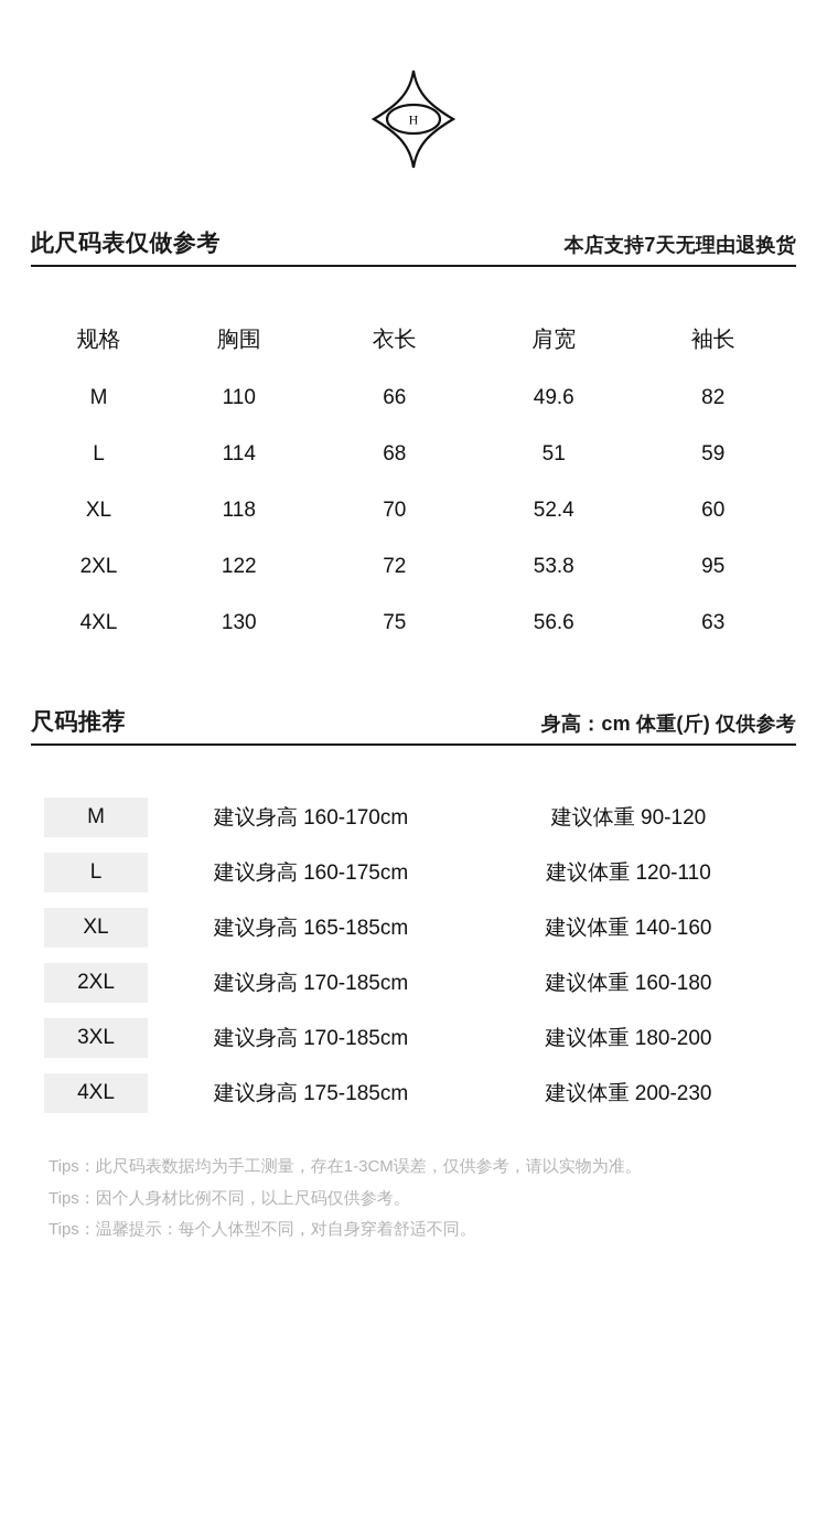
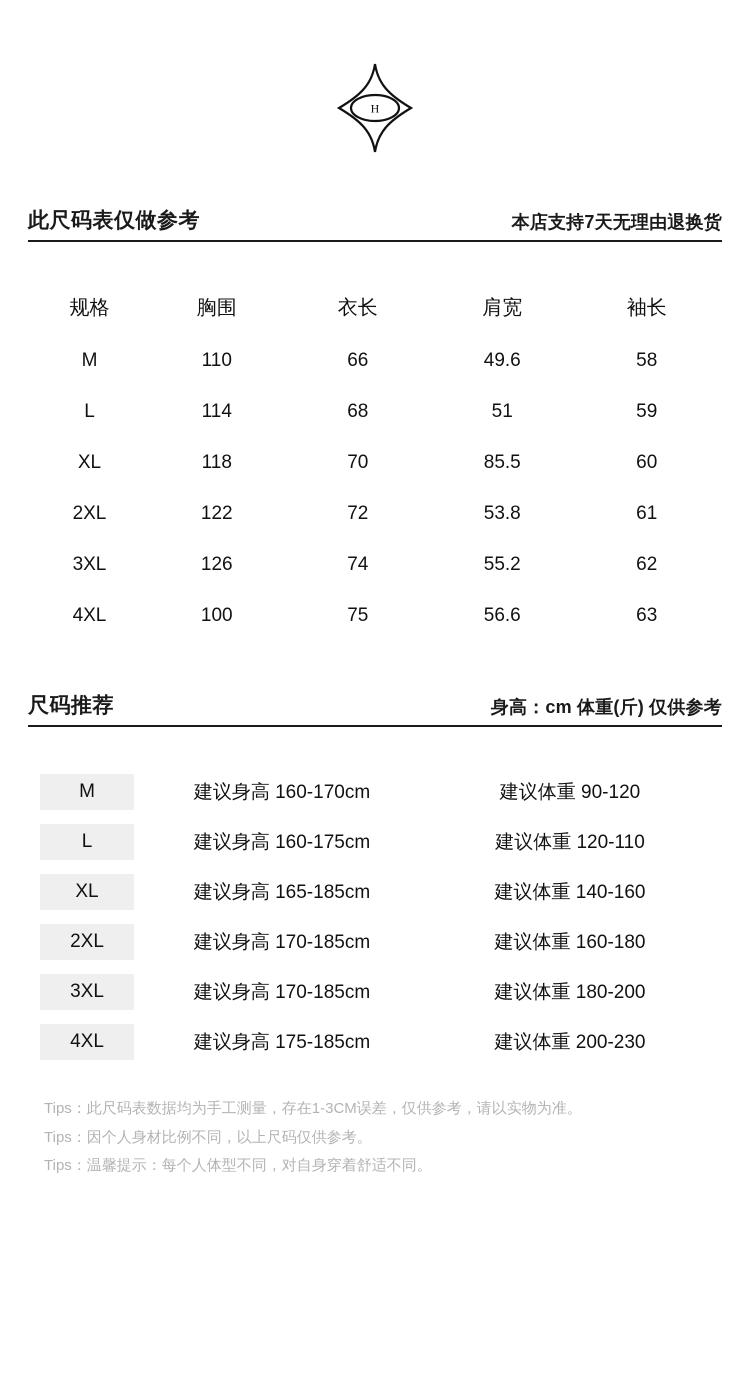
  H
  此尺码表仅做参考
  本店支持7天无理由退换货
  规格	胸围	衣长	肩宽	袖长
- M	110	66	49.6	82
+ M	110	66	49.6	58
  L	114	68	51	59
- XL	118	70	52.4	60
+ XL	118	70	85.5	60
- 2XL	122	72	53.8	95
+ 2XL	122	72	53.8	61
+ 3XL	126	74	55.2	62
- 4XL	130	75	56.6	63
+ 4XL	100	75	56.6	63
  尺码推荐
  身高：cm 体重(斤) 仅供参考
  M
  建议身高 160-170cm
  建议体重 90-120
  L
  建议身高 160-175cm
  建议体重 120-110
  XL
  建议身高 165-185cm
  建议体重 140-160
  2XL
  建议身高 170-185cm
  建议体重 160-180
  3XL
  建议身高 170-185cm
  建议体重 180-200
  4XL
  建议身高 175-185cm
  建议体重 200-230
  Tips：此尺码表数据均为手工测量，存在1-3CM误差，仅供参考，请以实物为准。
  Tips：因个人身材比例不同，以上尺码仅供参考。
  Tips：温馨提示：每个人体型不同，对自身穿着舒适不同。
